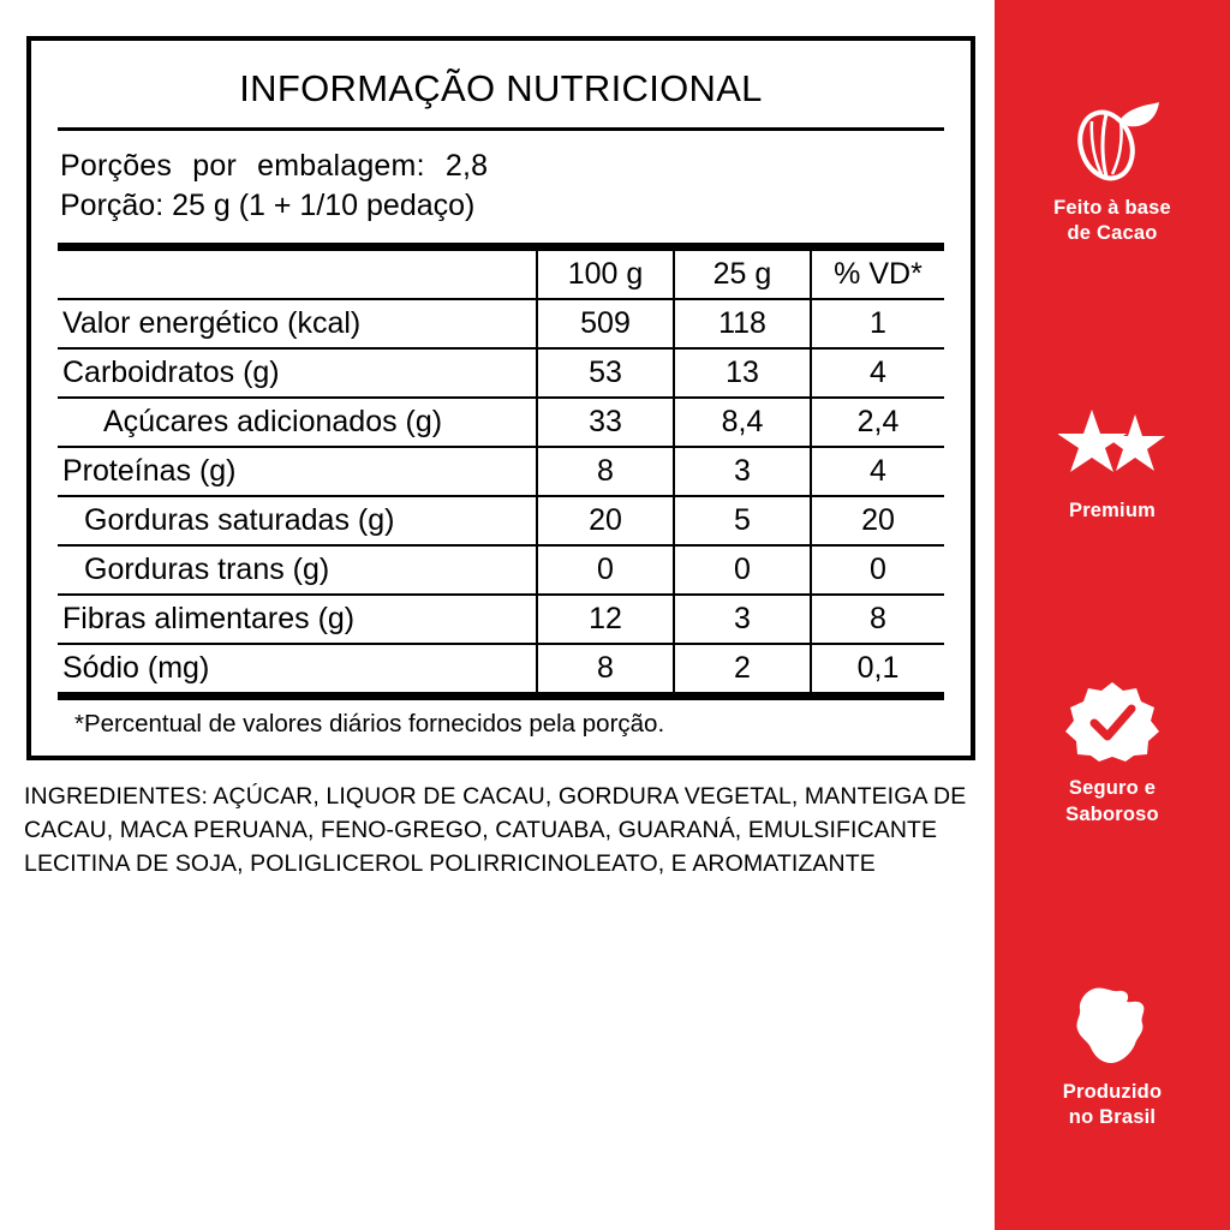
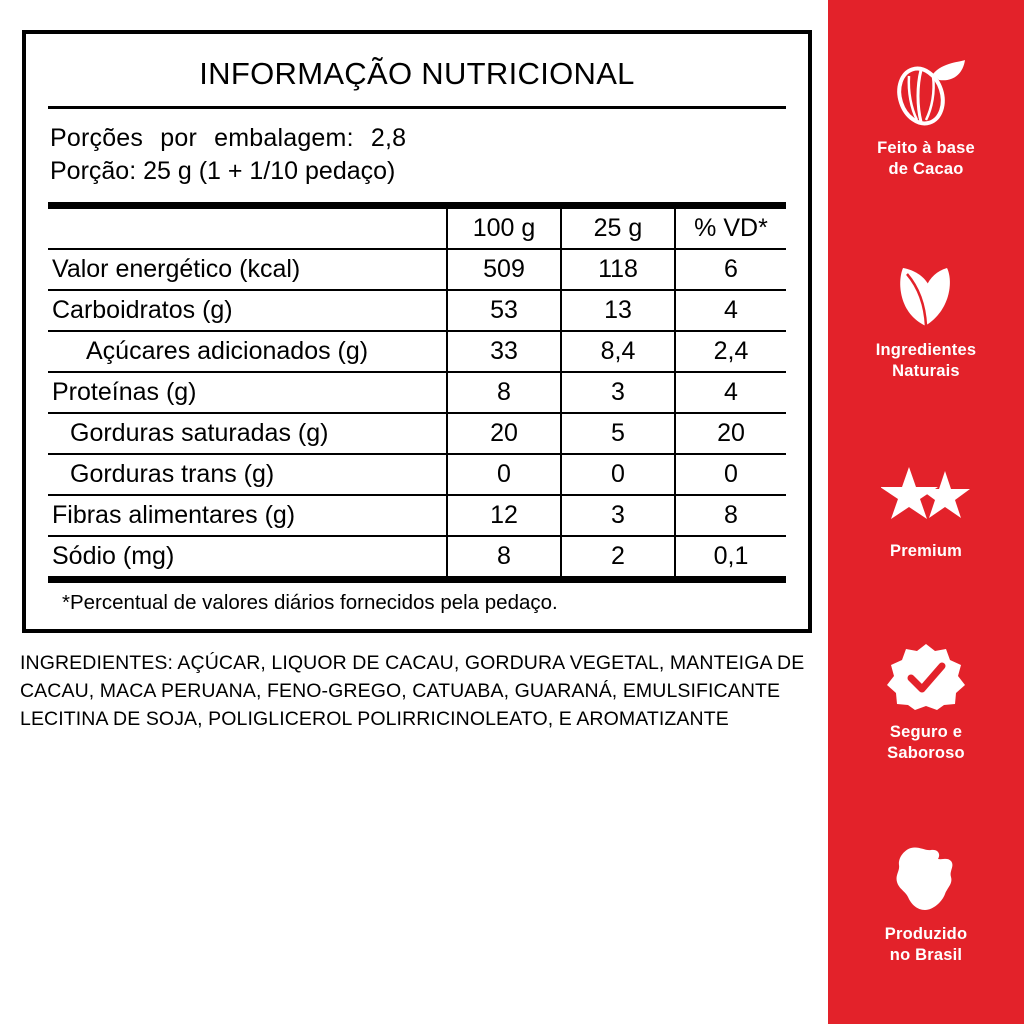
  INFORMAÇÃO NUTRICIONAL
  Porções por embalagem: 2,8
  Porção: 25 g (1 + 1/10 pedaço)
  	100 g	25 g	% VD*
- Valor energético (kcal)	509	118	1
+ Valor energético (kcal)	509	118	6
  Carboidratos (g)	53	13	4
  Açúcares adicionados (g)	33	8,4	2,4
  Proteínas (g)	8	3	4
  Gorduras saturadas (g)	20	5	20
  Gorduras trans (g)	0	0	0
  Fibras alimentares (g)	12	3	8
  Sódio (mg)	8	2	0,1
- *Percentual de valores diários fornecidos pela porção.
+ *Percentual de valores diários fornecidos pela pedaço.
  INGREDIENTES: AÇÚCAR, LIQUOR DE CACAU, GORDURA VEGETAL, MANTEIGA DE CACAU, MACA PERUANA, FENO-GREGO, CATUABA, GUARANÁ, EMULSIFICANTE LECITINA DE SOJA, POLIGLICEROL POLIRRICINOLEATO, E AROMATIZANTE
  Feito à base
  de Cacao
+ Ingredientes
+ Naturais
  Premium
  Seguro e
  Saboroso
  Produzido
  no Brasil
